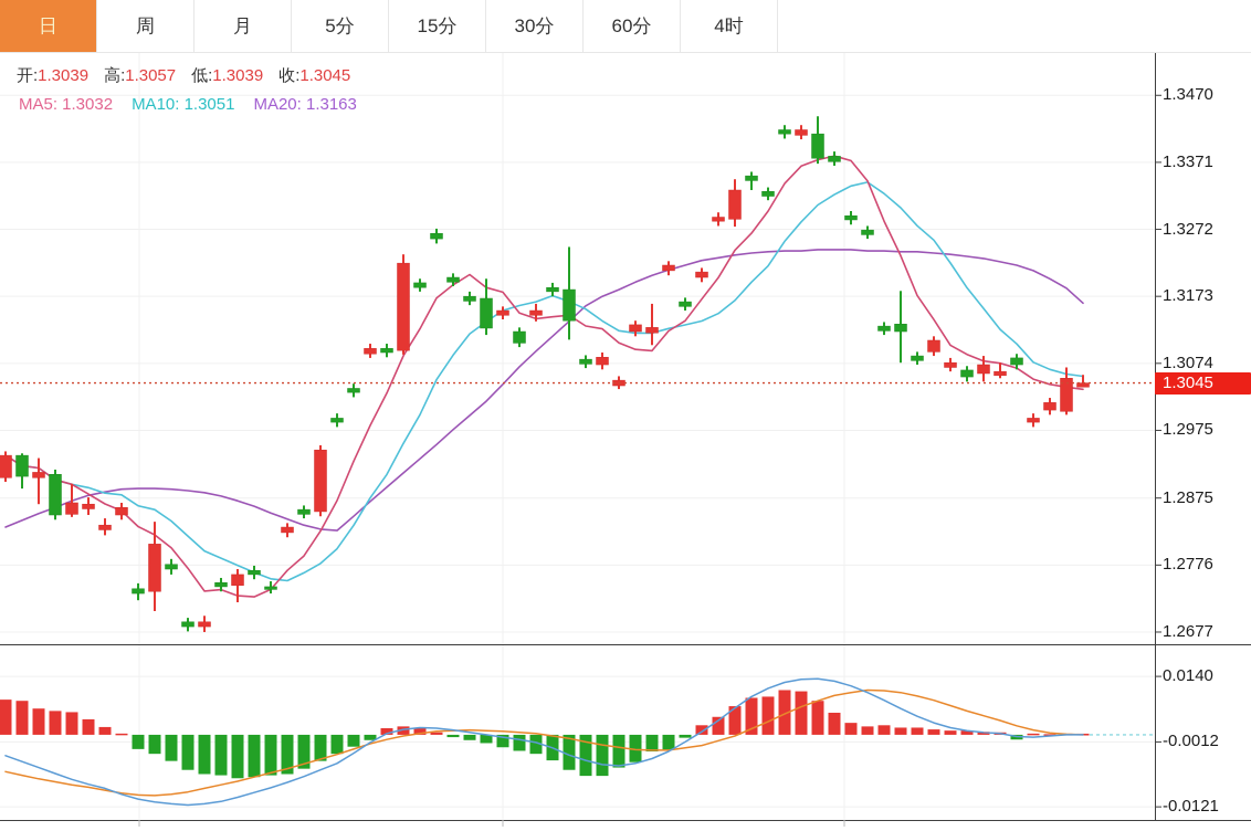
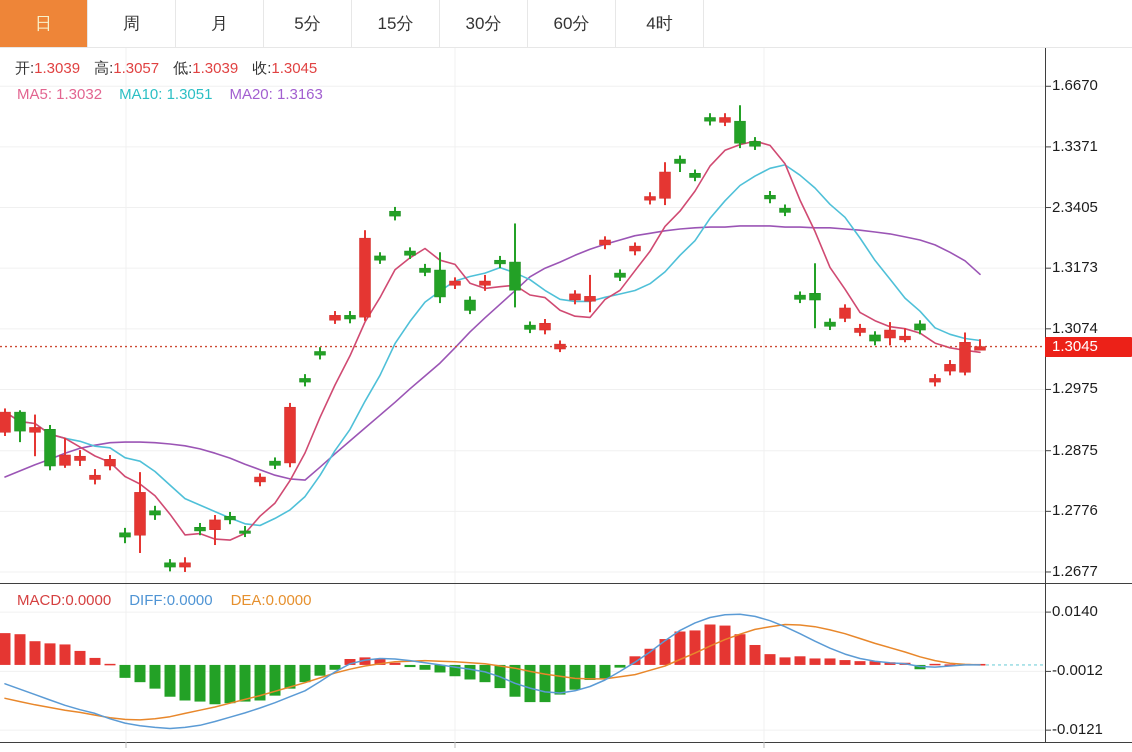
  日
  周
  月
  5分
  15分
  30分
  60分
  4时
  开:1.3039
  高:1.3057
  低:1.3039
  收:1.3045
  MA5: 1.3032
  MA10: 1.3051
  MA20: 1.3163
+ MACD:0.0000
+ DIFF:0.0000
+ DEA:0.0000
  1.3045
- 1.3470
+ 1.6670
  1.3371
- 1.3272
+ 2.3405
  1.3173
  1.3074
  1.2975
  1.2875
  1.2776
  1.2677
  0.0140
  -0.0012
  -0.0121
